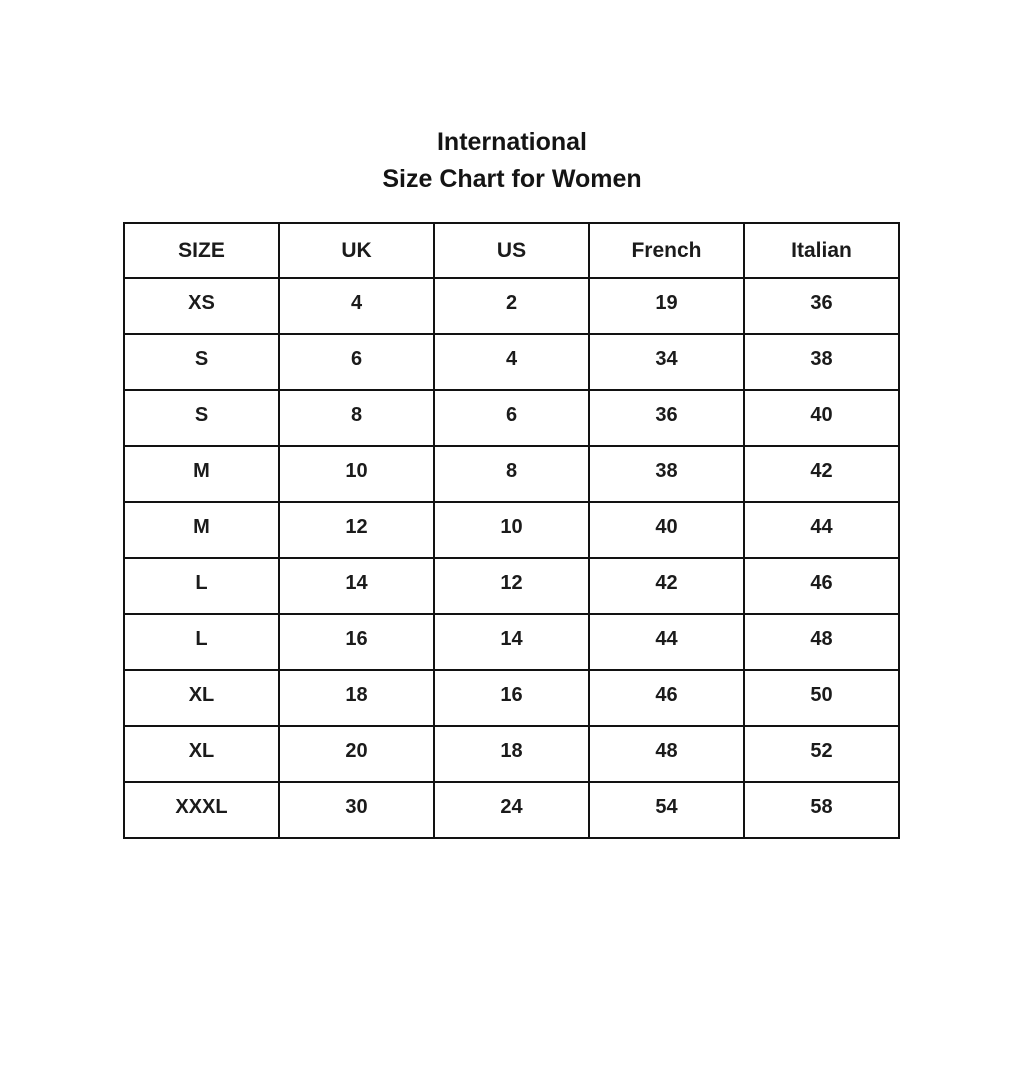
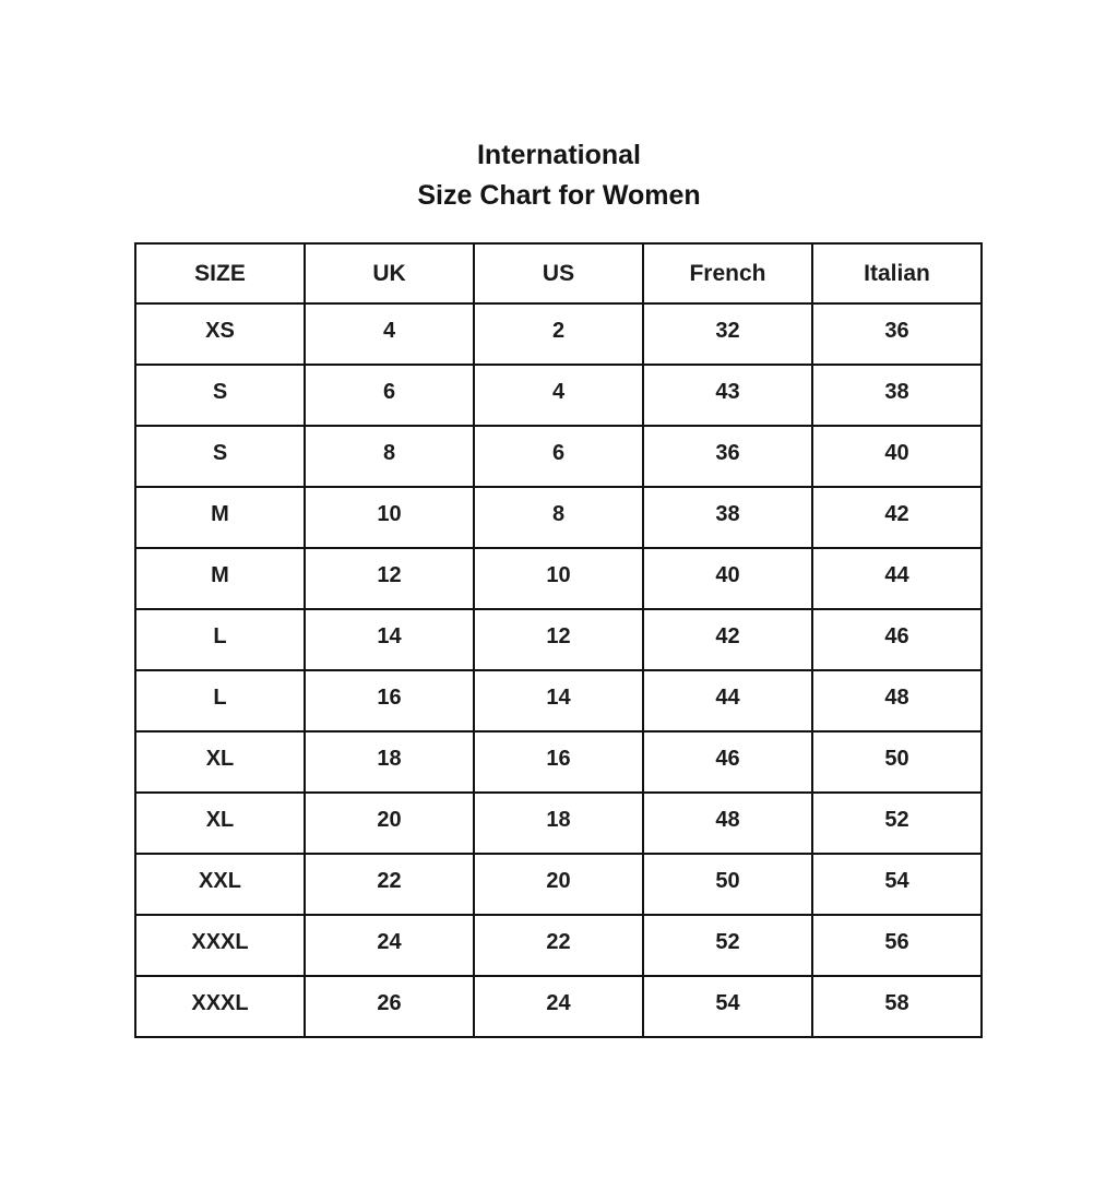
  International
  Size Chart for Women
  SIZE	UK	US	French	Italian
- XS	4	2	19	36
+ XS	4	2	32	36
- S	6	4	34	38
+ S	6	4	43	38
  S	8	6	36	40
  M	10	8	38	42
  M	12	10	40	44
  L	14	12	42	46
  L	16	14	44	48
  XL	18	16	46	50
  XL	20	18	48	52
+ XXL	22	20	50	54
+ XXXL	24	22	52	56
- XXXL	30	24	54	58
+ XXXL	26	24	54	58
